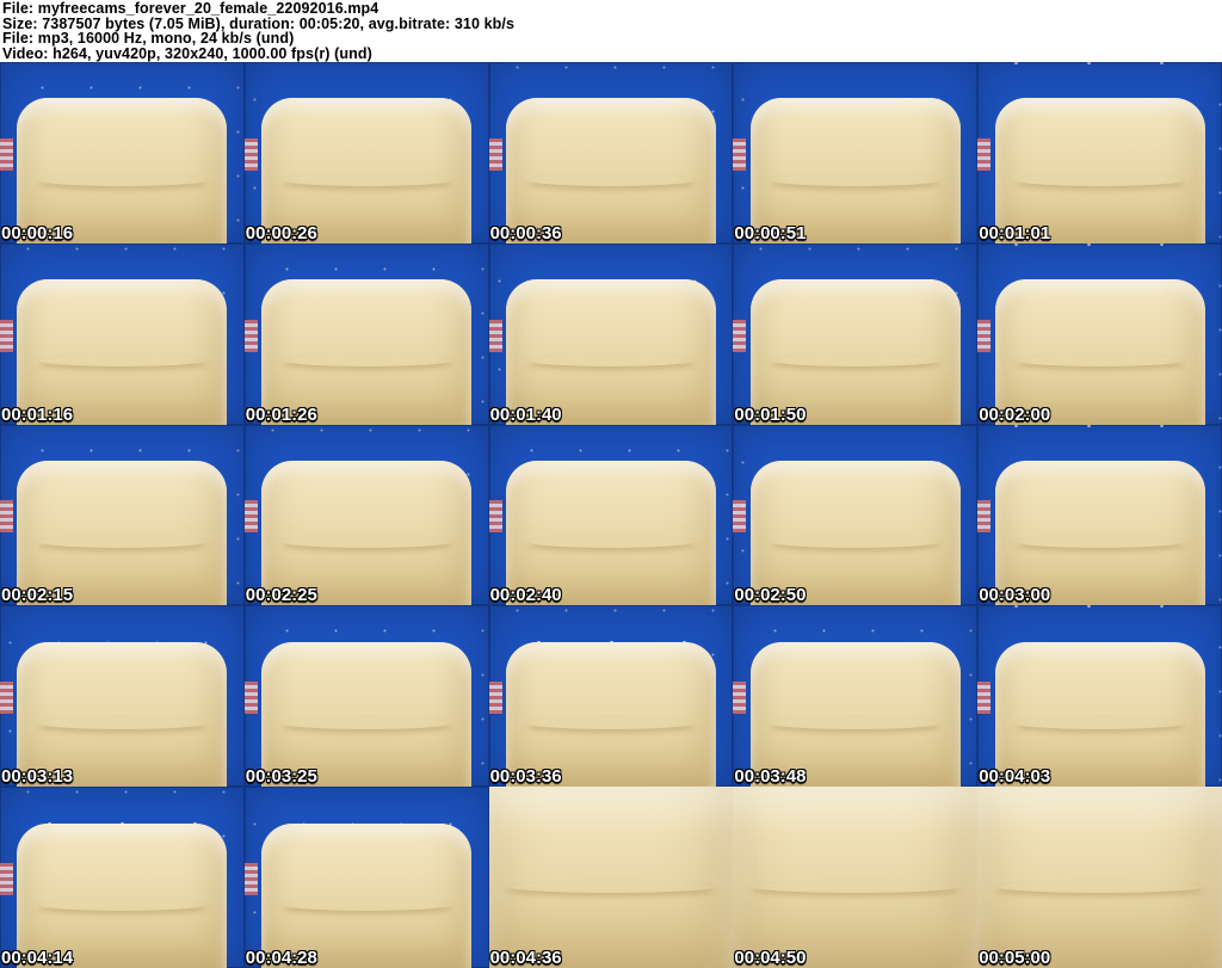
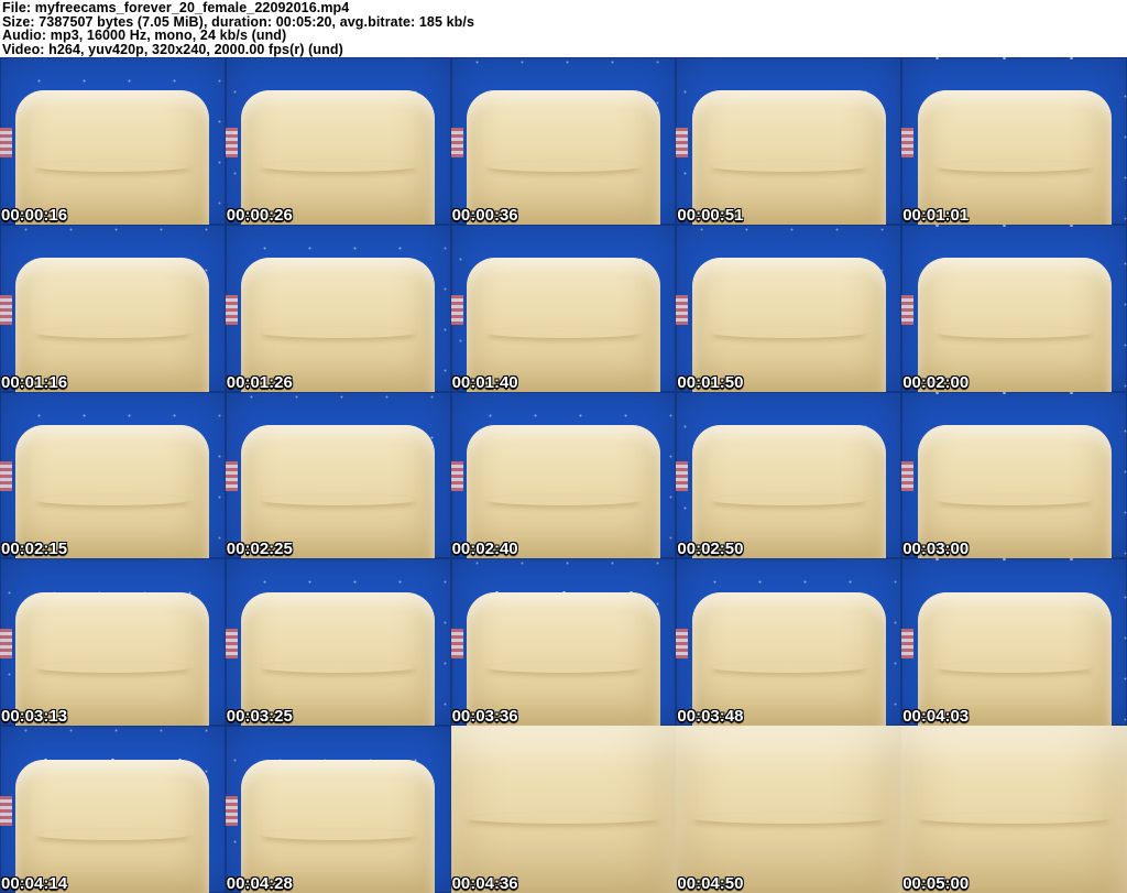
  File: myfreecams_forever_20_female_22092016.mp4
- Size: 7387507 bytes (7.05 MiB), duration: 00:05:20, avg.bitrate: 310 kb/s
+ Size: 7387507 bytes (7.05 MiB), duration: 00:05:20, avg.bitrate: 185 kb/s
- File: mp3, 16000 Hz, mono, 24 kb/s (und)
+ Audio: mp3, 16000 Hz, mono, 24 kb/s (und)
- Video: h264, yuv420p, 320x240, 1000.00 fps(r) (und)
+ Video: h264, yuv420p, 320x240, 2000.00 fps(r) (und)
  00:00:16
  00:00:26
  00:00:36
  00:00:51
  00:01:01
  00:01:16
  00:01:26
  00:01:40
  00:01:50
  00:02:00
  00:02:15
  00:02:25
  00:02:40
  00:02:50
  00:03:00
  00:03:13
  00:03:25
  00:03:36
  00:03:48
  00:04:03
  00:04:14
  00:04:28
  00:04:36
  00:04:50
  00:05:00
